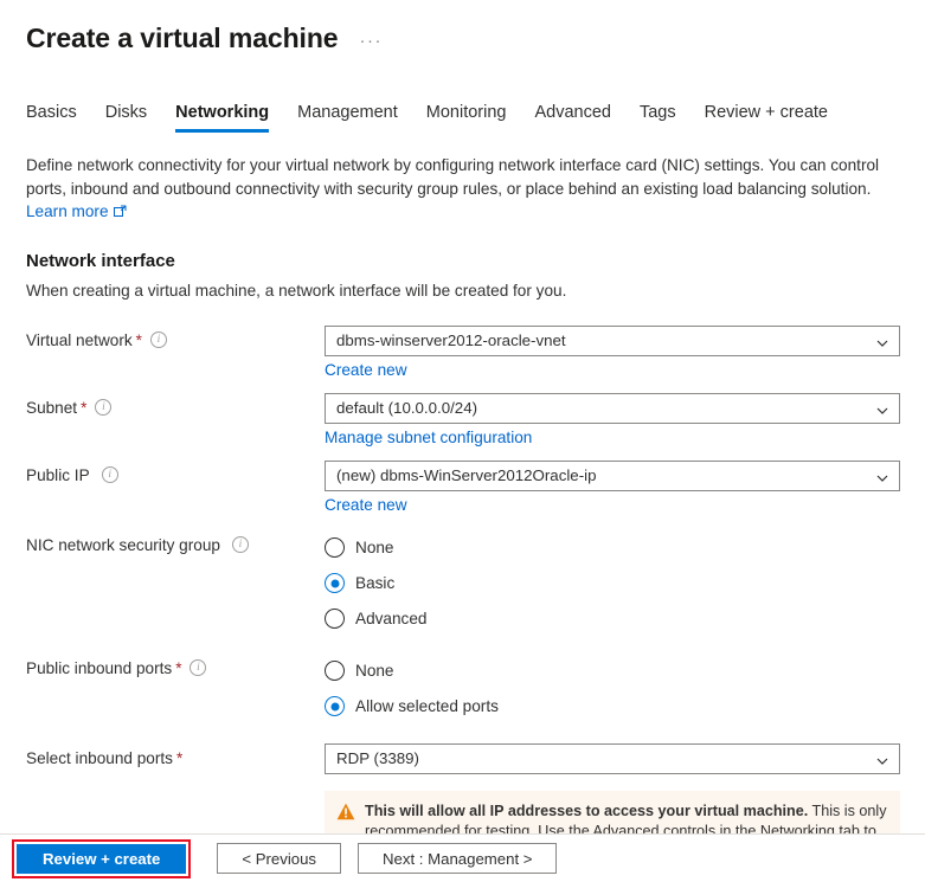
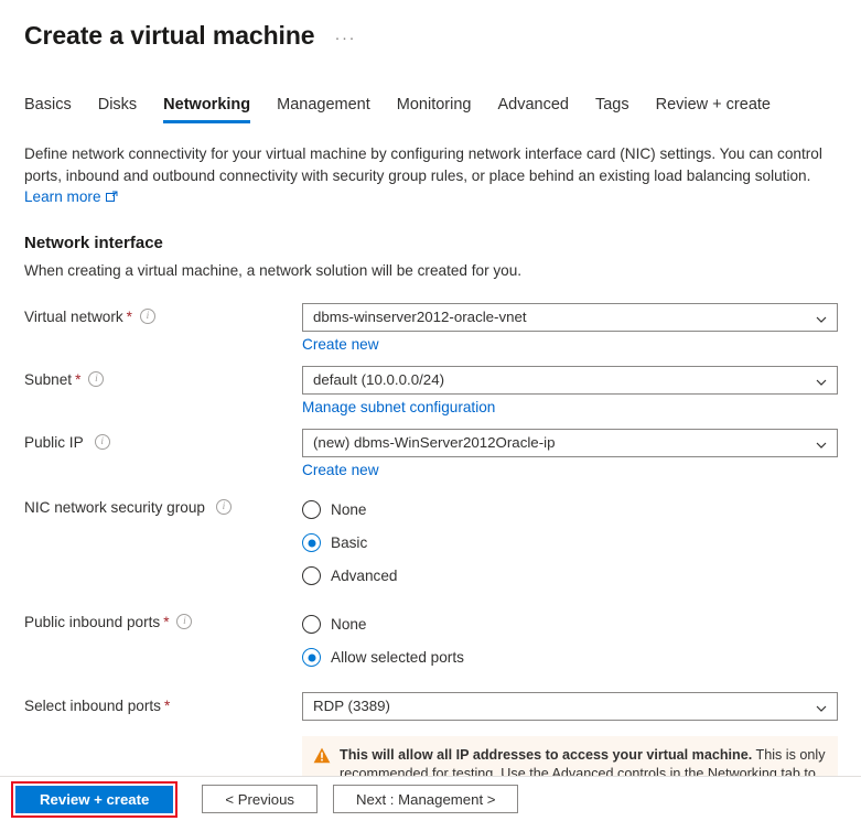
  Create a virtual machine
  ···
  Basics
  Disks
  Networking
  Management
  Monitoring
  Advanced
  Tags
  Review + create
- Define network connectivity for your virtual network by configuring network interface card (NIC) settings. You can control ports, inbound and outbound connectivity with security group rules, or place behind an existing load balancing solution.
+ Define network connectivity for your virtual machine by configuring network interface card (NIC) settings. You can control ports, inbound and outbound connectivity with security group rules, or place behind an existing load balancing solution.
  Learn more
  Network interface
- When creating a virtual machine, a network interface will be created for you.
+ When creating a virtual machine, a network solution will be created for you.
  Virtual network
  *
  i
  dbms-winserver2012-oracle-vnet
  Create new
  Subnet
  *
  i
  default (10.0.0.0/24)
  Manage subnet configuration
  Public IP
  i
  (new) dbms-WinServer2012Oracle-ip
  Create new
  NIC network security group
  i
  None
  Basic
  Advanced
  Public inbound ports
  *
  i
  None
  Allow selected ports
  Select inbound ports
  *
  RDP (3389)
  This will allow all IP addresses to access your virtual machine. This is only recommended for testing. Use the Advanced controls in the Networking tab to
  Review + create
  < Previous
  Next : Management >
